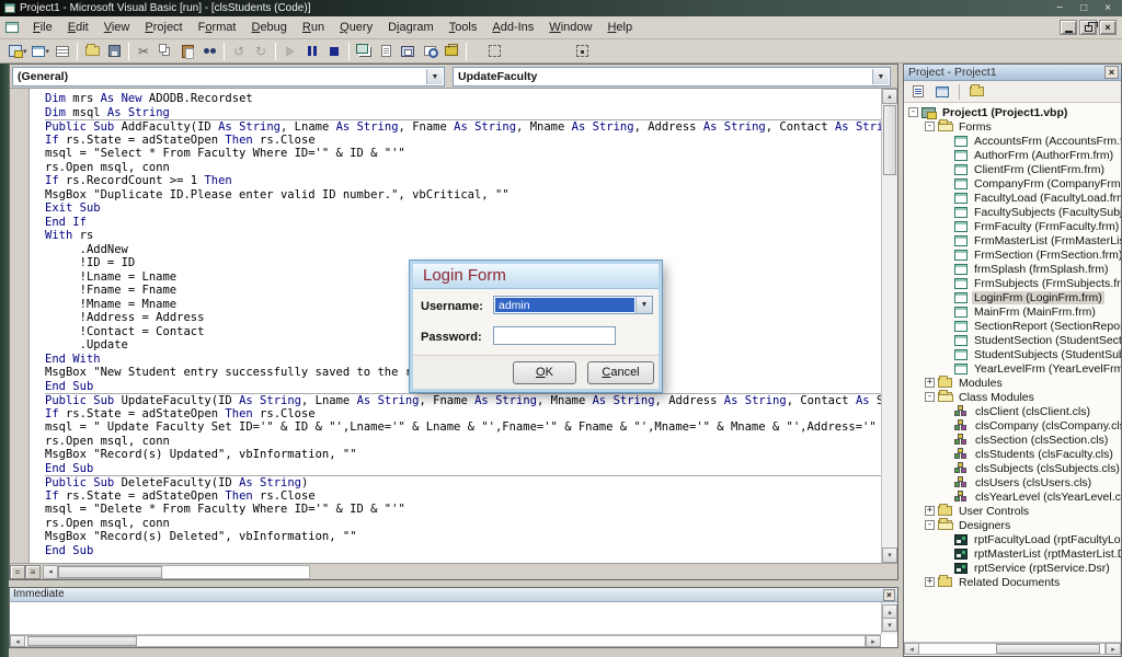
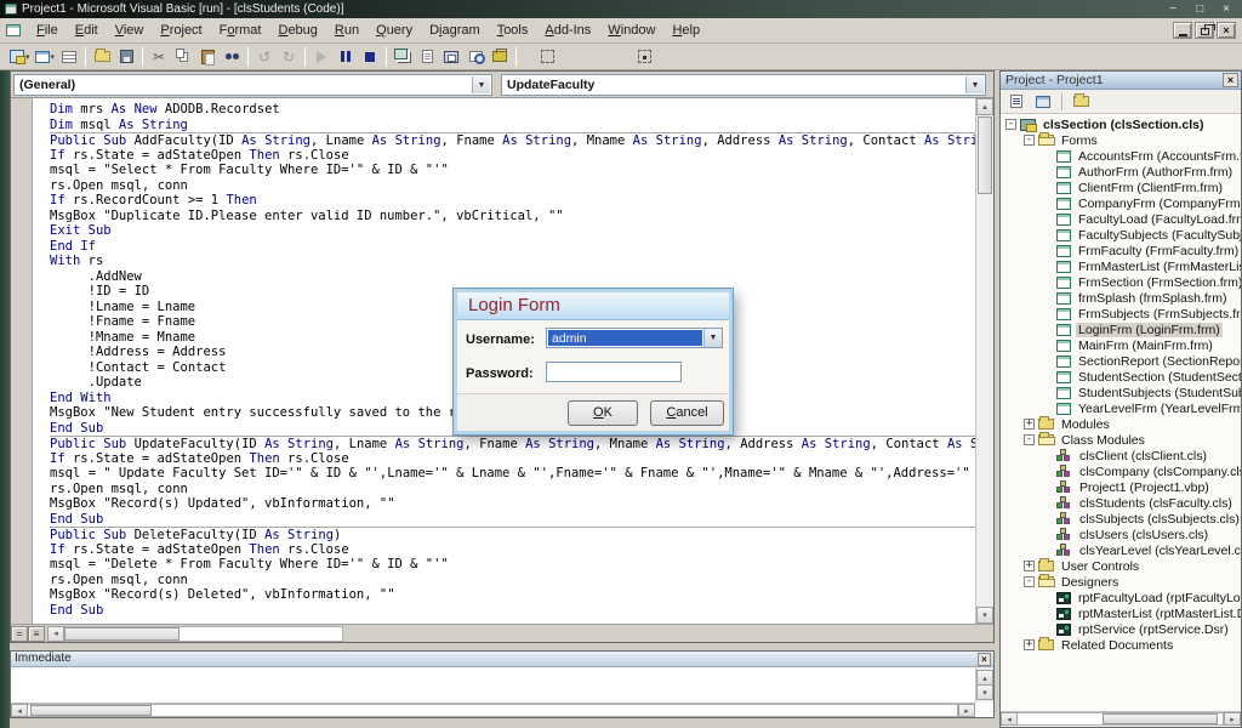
  Project1 - Microsoft Visual Basic [run] - [clsStudents (Code)]
  −
  □
  ×
  File
  Edit
  View
  Project
  Format
  Debug
  Run
  Query
  Diagram
  Tools
  Add-Ins
  Window
  Help
  ×
  ✂
  ↺
  ↻
  (General)
  UpdateFaculty
  Dim mrs As New ADODB.Recordset
  Dim msql As String
  Public Sub AddFaculty(ID As String, Lname As String, Fname As String, Mname As String, Address As String, Contact As Str
  If rs.State = adStateOpen Then rs.Close
  msql = "Select * From Faculty Where ID='" & ID & "'"
  rs.Open msql, conn
  If rs.RecordCount >= 1 Then
  MsgBox "Duplicate ID.Please enter valid ID number.", vbCritical, ""
  Exit Sub
  End If
  With rs
  .AddNew
  !ID = ID
  !Lname = Lname
  !Fname = Fname
  !Mname = Mname
  !Address = Address
  !Contact = Contact
  .Update
  End With
  MsgBox "New Student entry successfully saved to the r
  End Sub
  Public Sub UpdateFaculty(ID As String, Lname As String, Fname As String, Mname As String, Address As String, Contact As
  If rs.State = adStateOpen Then rs.Close
  msql = " Update Faculty Set ID='" & ID & "',Lname='" & Lname & "',Fname='" & Fname & "',Mname='" & Mname & "',Address='"
  rs.Open msql, conn
  MsgBox "Record(s) Updated", vbInformation, ""
  End Sub
  Public Sub DeleteFaculty(ID As String)
  If rs.State = adStateOpen Then rs.Close
  msql = "Delete * From Faculty Where ID='" & ID & "'"
  rs.Open msql, conn
  MsgBox "Record(s) Deleted", vbInformation, ""
  End Sub
  =
  ≡
  Immediate
  ×
  Project - Project1
  ×
  -
- Project1 (Project1.vbp)
+ clsSection (clsSection.cls)
  -
  Forms
  AccountsFrm (AccountsFrm.
  AuthorFrm (AuthorFrm.frm)
  ClientFrm (ClientFrm.frm)
  CompanyFrm (CompanyFrm
  FacultyLoad (FacultyLoad.fr
  FacultySubjects (FacultySub
  FrmFaculty (FrmFaculty.frm)
  FrmMasterList (FrmMasterLi
  FrmSection (FrmSection.frm)
  frmSplash (frmSplash.frm)
  FrmSubjects (FrmSubjects.fr
  LoginFrm (LoginFrm.frm)
  MainFrm (MainFrm.frm)
  SectionReport (SectionRepo
  StudentSection (StudentSect
  YearLevelFrm (YearLevelFrm
  +
  Modules
  -
  Class Modules
  clsClient (clsClient.cls)
  clsCompany (clsCompany.cl
- clsSection (clsSection.cls)
+ Project1 (Project1.vbp)
  clsStudents (clsFaculty.cls)
  clsSubjects (clsSubjects.cls)
  clsUsers (clsUsers.cls)
  clsYearLevel (clsYearLevel.c
  +
  User Controls
  -
  Designers
  rptFacultyLoad (rptFacultyLo
  rptMasterList (rptMasterList.
  rptService (rptService.Dsr)
  +
  Related Documents
  Login Form
  Username:
  admin
  Password:
  OK
  Cancel
